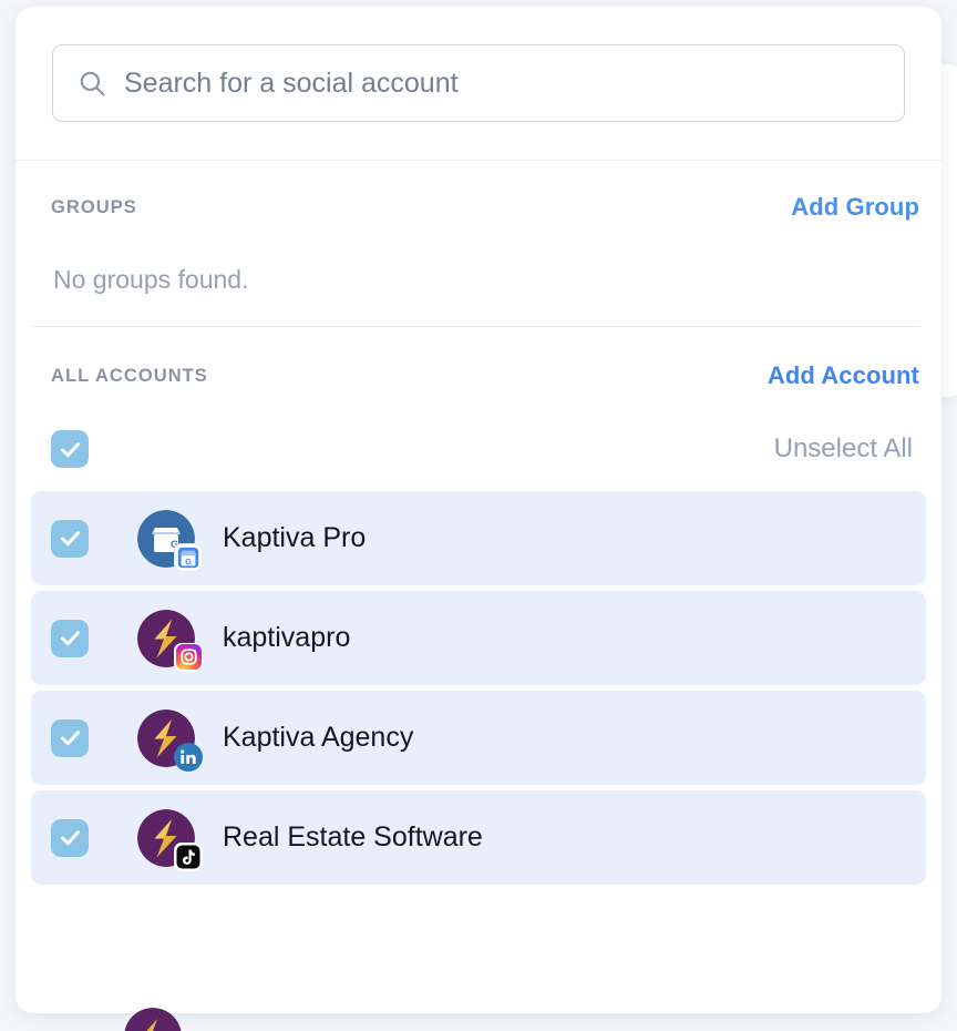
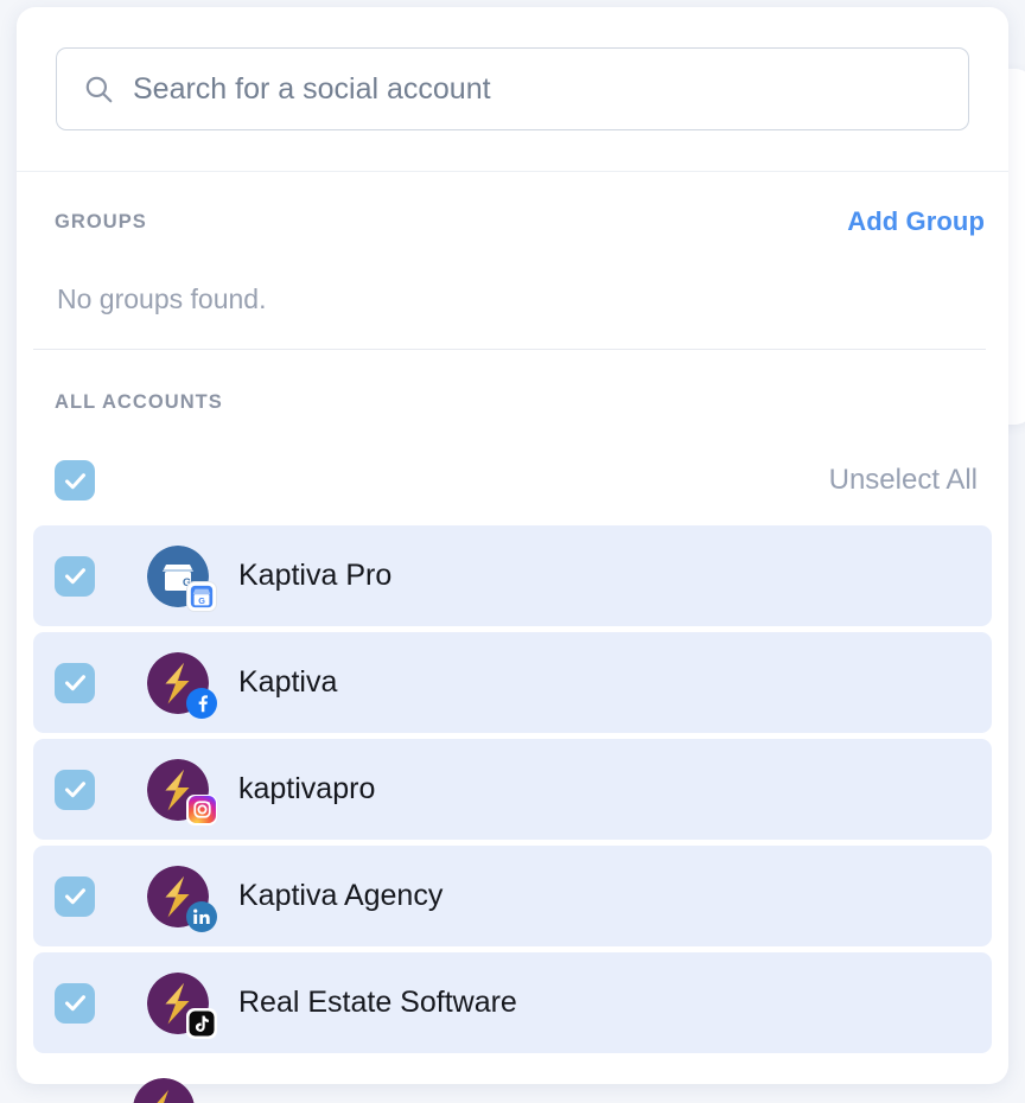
  Search for a social account
  GROUPS
  Add Group
  No groups found.
  ALL ACCOUNTS
- Add Account
  Unselect All
  G
  G
  Kaptiva Pro
+ Kaptiva
  kaptivapro
  Kaptiva Agency
  Real Estate Software
